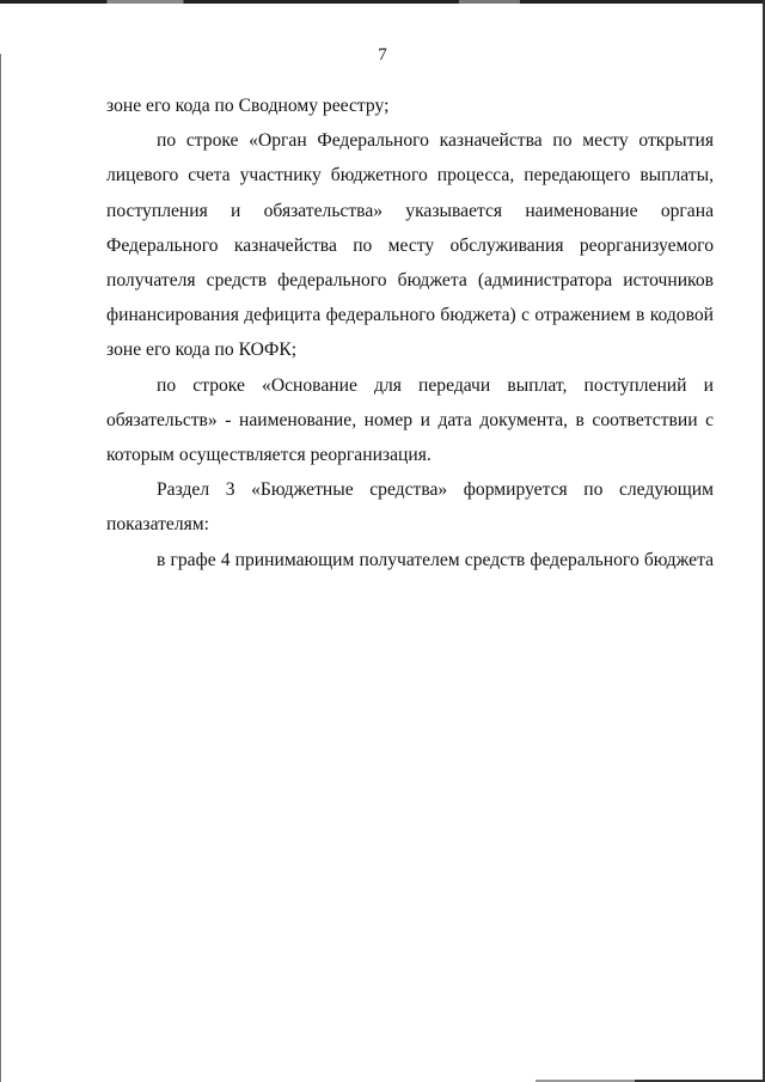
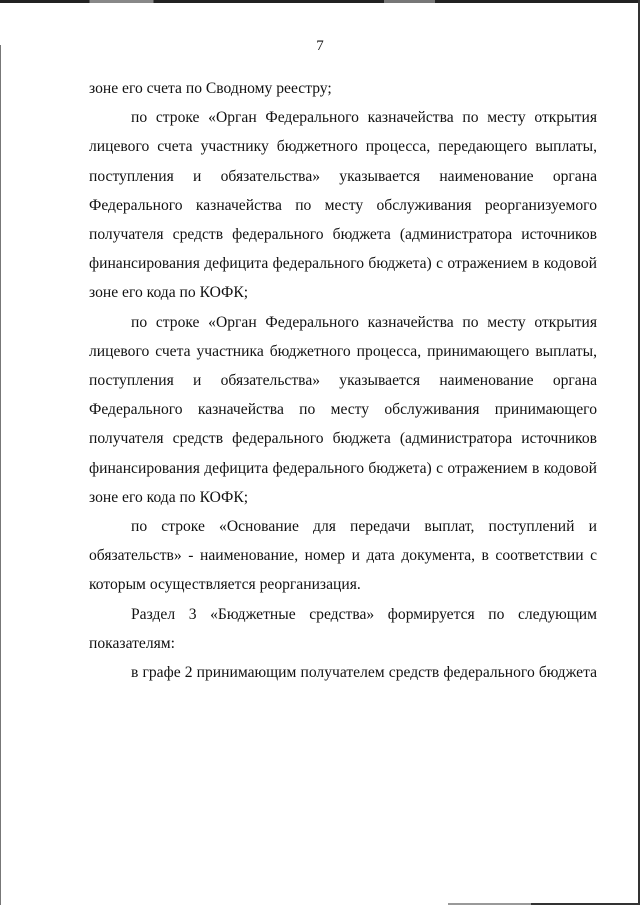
  7
- зоне его кода по Сводному реестру;
+ зоне его счета по Сводному реестру;
  по строке «Орган Федерального казначейства по месту открытия лицевого счета участнику бюджетного процесса, передающего выплаты, поступления и обязательства» указывается наименование органа Федерального казначейства по месту обслуживания реорганизуемого получателя средств федерального бюджета (администратора источников финансирования дефицита федерального бюджета) с отражением в кодовой зоне его кода по КОФК;
+ по строке «Орган Федерального казначейства по месту открытия лицевого счета участника бюджетного процесса, принимающего выплаты, поступления и обязательства» указывается наименование органа Федерального казначейства по месту обслуживания принимающего получателя средств федерального бюджета (администратора источников финансирования дефицита федерального бюджета) с отражением в кодовой зоне его кода по КОФК;
  по строке «Основание для передачи выплат, поступлений и обязательств» - наименование, номер и дата документа, в соответствии с которым осуществляется реорганизация.
  Раздел 3 «Бюджетные средства» формируется по следующим показателям:
- в графе 4 принимающим получателем средств федерального бюджета
+ в графе 2 принимающим получателем средств федерального бюджета
